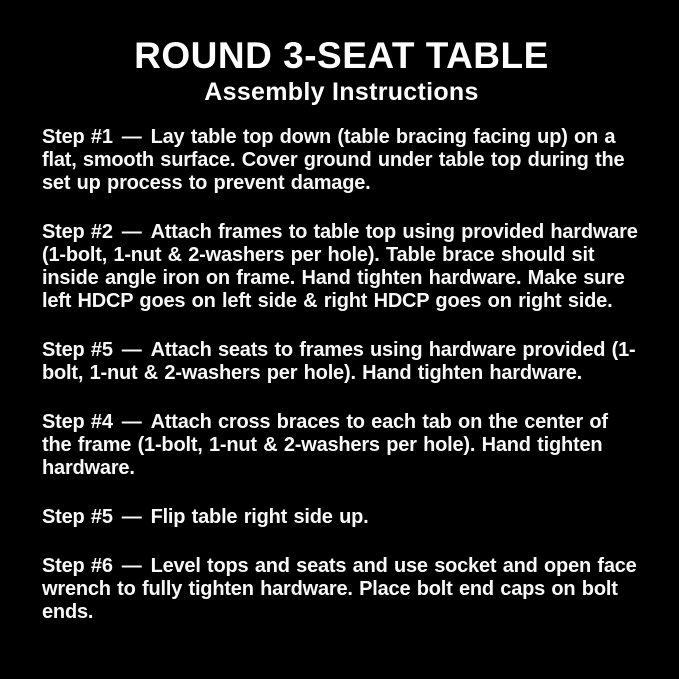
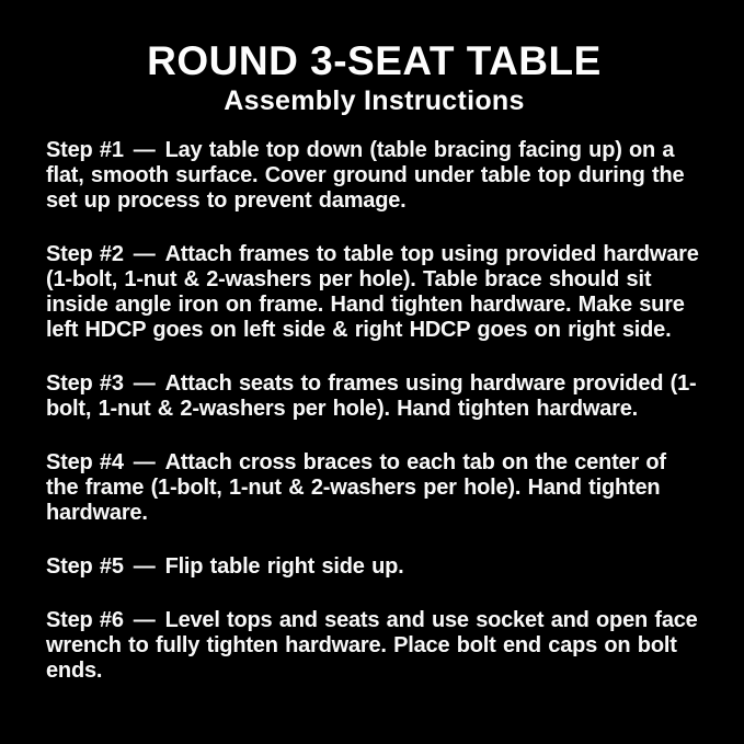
  ROUND 3-SEAT TABLE
  Assembly Instructions
  Step #1 — Lay table top down (table bracing facing up) on a flat, smooth surface. Cover ground under table top during the set up process to prevent damage.
  Step #2 — Attach frames to table top using provided hardware (1-bolt, 1-nut & 2-washers per hole). Table brace should sit inside angle iron on frame. Hand tighten hardware. Make sure left HDCP goes on left side & right HDCP goes on right side.
- Step #5 — Attach seats to frames using hardware provided (1-bolt, 1-nut & 2-washers per hole). Hand tighten hardware.
+ Step #3 — Attach seats to frames using hardware provided (1-bolt, 1-nut & 2-washers per hole). Hand tighten hardware.
  Step #4 — Attach cross braces to each tab on the center of the frame (1-bolt, 1-nut & 2-washers per hole). Hand tighten hardware.
  Step #5 — Flip table right side up.
  Step #6 — Level tops and seats and use socket and open face wrench to fully tighten hardware. Place bolt end caps on bolt ends.
